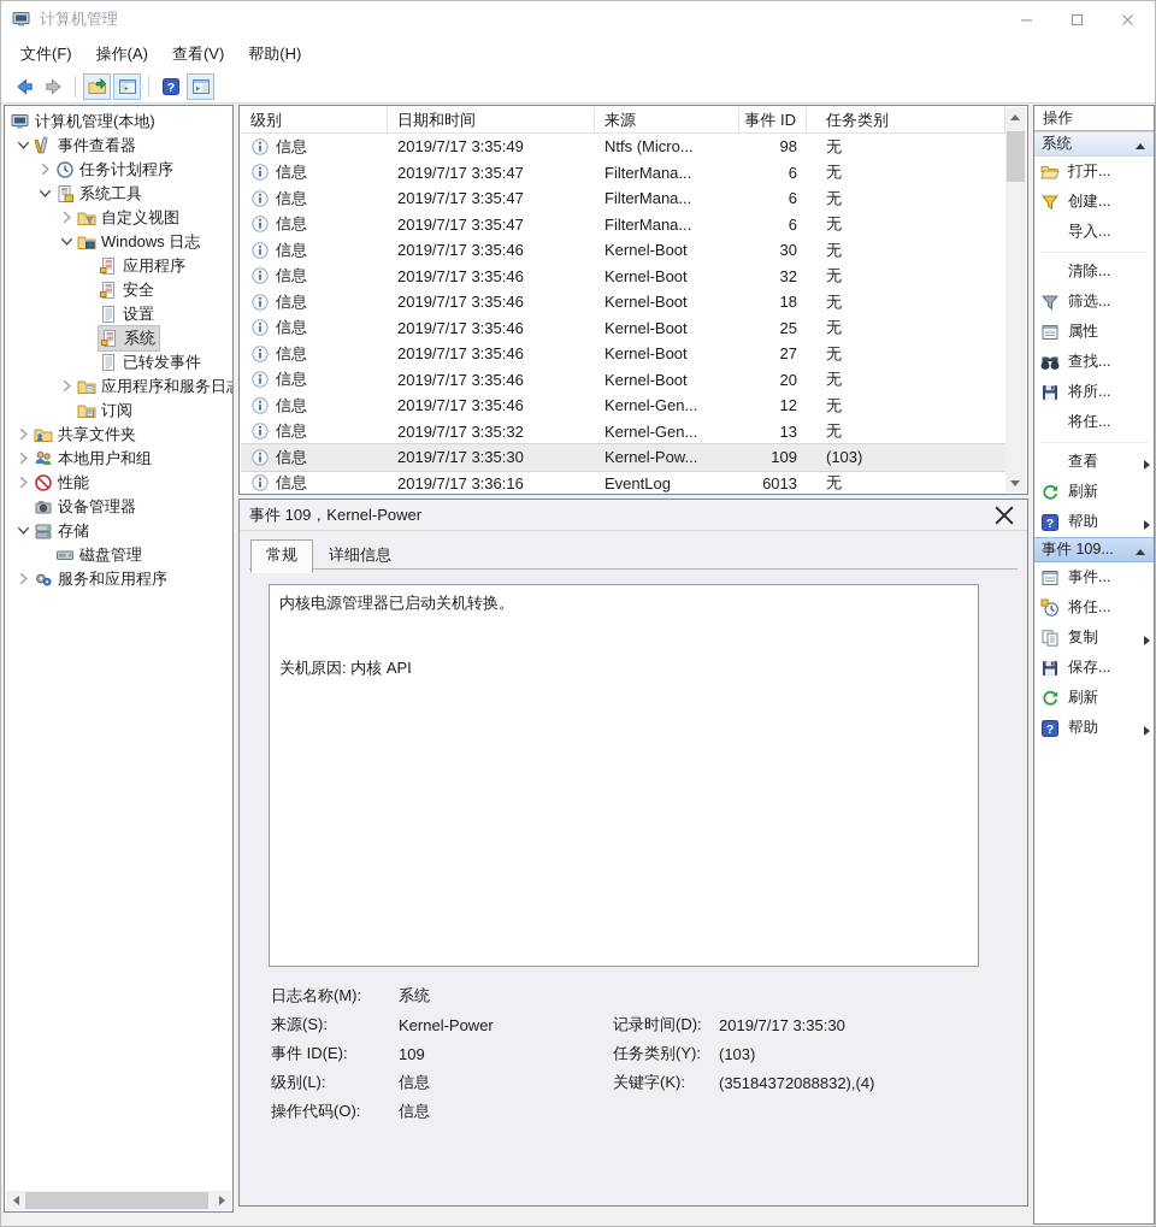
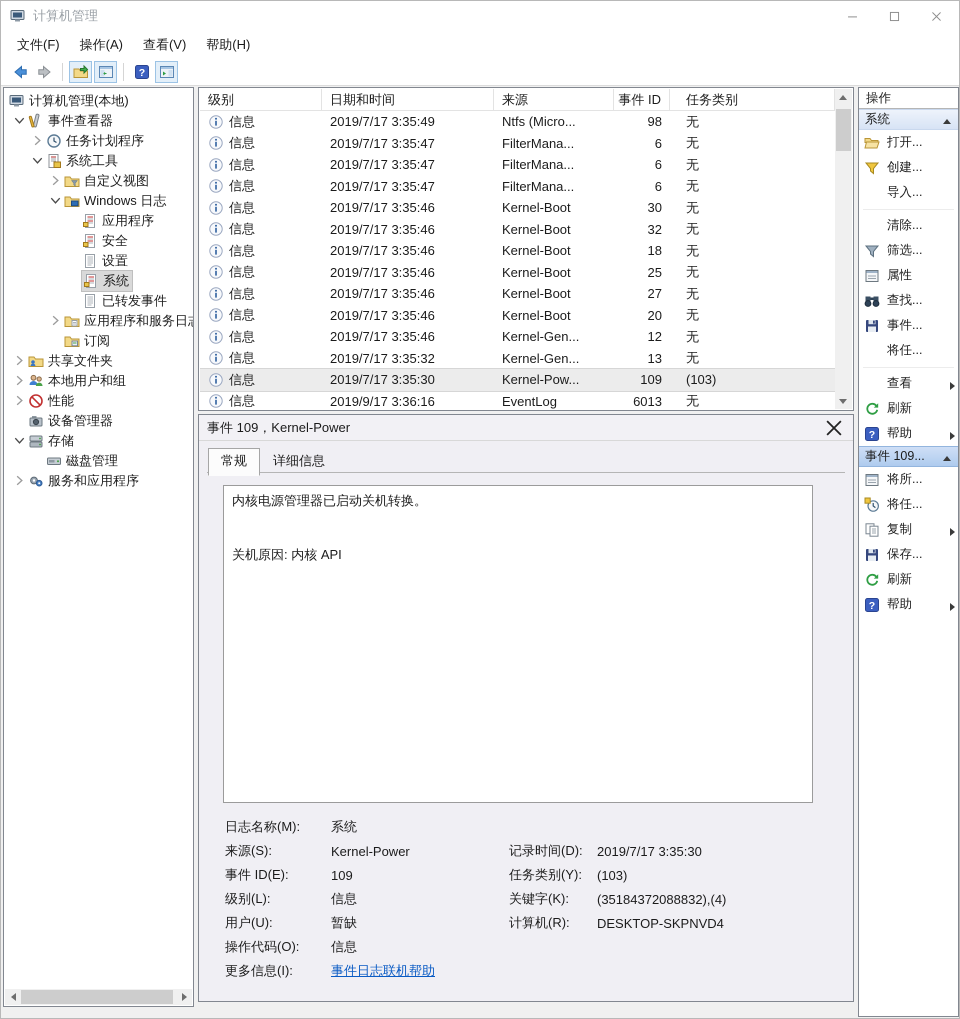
  计算机管理
  文件(F)
  操作(A)
  查看(V)
  帮助(H)
  ?
  计算机管理(本地)
  事件查看器
  任务计划程序
  系统工具
  自定义视图
  Windows 日志
  应用程序
  安全
  设置
  系统
  已转发事件
  应用程序和服务日
  订阅
  共享文件夹
  本地用户和组
  性能
  设备管理器
  存储
  磁盘管理
  服务和应用程序
  级别
  日期和时间
  来源
  事件 ID
  任务类别
  信息
  2019/7/17 3:35:49
  Ntfs (Micro...
  98
  无
  信息
  2019/7/17 3:35:47
  FilterMana...
  6
  无
  信息
  2019/7/17 3:35:47
  FilterMana...
  6
  无
  信息
  2019/7/17 3:35:47
  FilterMana...
  6
  无
  信息
  2019/7/17 3:35:46
  Kernel-Boot
  30
  无
  信息
  2019/7/17 3:35:46
  Kernel-Boot
  32
  无
  信息
  2019/7/17 3:35:46
  Kernel-Boot
  18
  无
  信息
  2019/7/17 3:35:46
  Kernel-Boot
  25
  无
  信息
  2019/7/17 3:35:46
  Kernel-Boot
  27
  无
  信息
  2019/7/17 3:35:46
  Kernel-Boot
  20
  无
  信息
  2019/7/17 3:35:46
  Kernel-Gen...
  12
  无
  信息
  2019/7/17 3:35:32
  Kernel-Gen...
  13
  无
  信息
  2019/7/17 3:35:30
  Kernel-Pow...
  109
  (103)
  信息
- 2019/7/17 3:36:16
+ 2019/9/17 3:36:16
  EventLog
  6013
  无
  事件 109，Kernel-Power
  常规
  详细信息
  内核电源管理器已启动关机转换。
  关机原因: 内核 API
  日志名称(M):
  系统
  来源(S):
  Kernel-Power
  记录时间(D):
  2019/7/17 3:35:30
  事件 ID(E):
  109
  任务类别(Y):
  (103)
  级别(L):
  信息
  关键字(K):
  (35184372088832),(4)
+ 用户(U):
+ 暂缺
+ 计算机(R):
+ DESKTOP-SKPNVD4
  操作代码(O):
  信息
+ 更多信息(I):
+ 事件日志联机帮助
  操作
  系统
  打开...
  创建...
  导入...
  清除...
  筛选...
  属性
  查找...
- 将所...
+ 事件...
  将任...
  查看
  刷新
  ?
  帮助
  事件 109...
- 事件...
+ 将所...
  将任...
  复制
  保存...
  刷新
  ?
  帮助
